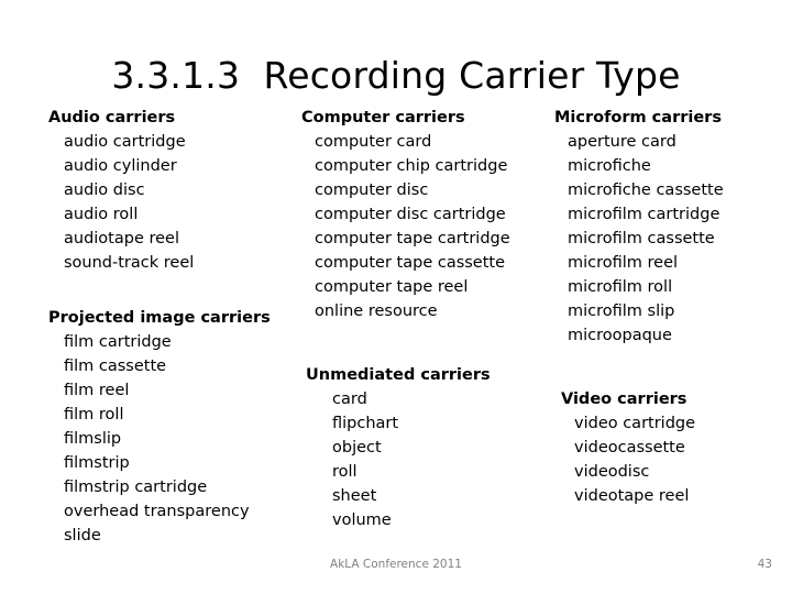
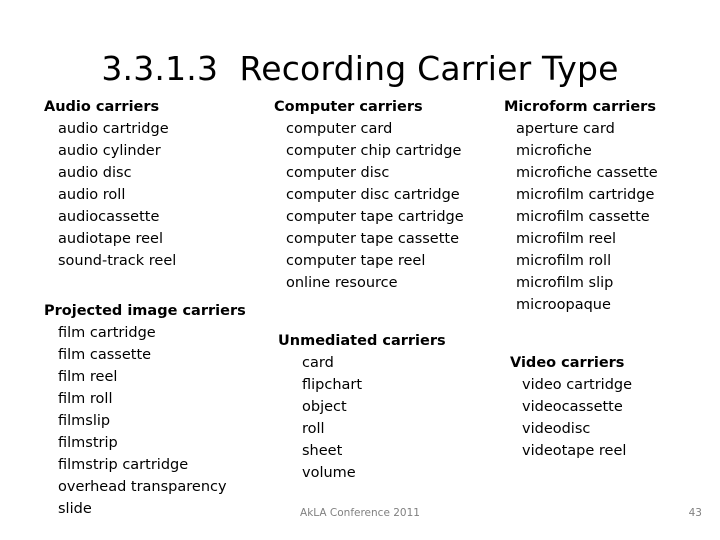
  3.3.1.3 Recording Carrier Type
  Audio carriers
  audio cartridge
  audio cylinder
  audio disc
  audio roll
+ audiocassette
  audiotape reel
  sound-track reel
  Projected image carriers
  film cartridge
  film cassette
  film reel
  film roll
  filmslip
  filmstrip
  filmstrip cartridge
  overhead transparency
  slide
  Computer carriers
  computer card
  computer chip cartridge
  computer disc
  computer disc cartridge
  computer tape cartridge
  computer tape cassette
  computer tape reel
  online resource
  Unmediated carriers
  card
  flipchart
  object
  roll
  sheet
  volume
  Microform carriers
  aperture card
  microfiche
  microfiche cassette
  microfilm cartridge
  microfilm cassette
  microfilm reel
  microfilm roll
  microfilm slip
  microopaque
  Video carriers
  video cartridge
  videocassette
  videodisc
  videotape reel
  AkLA Conference 2011
  43
